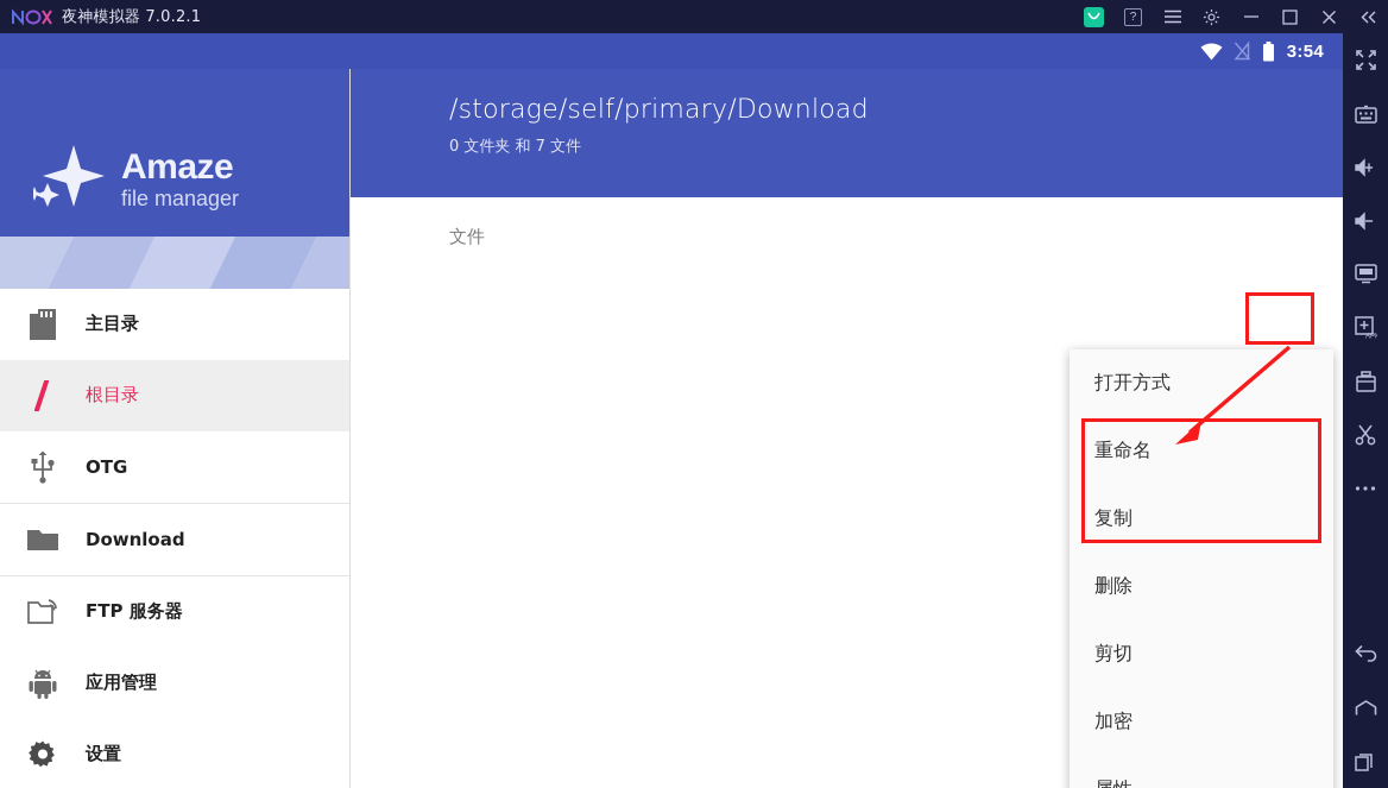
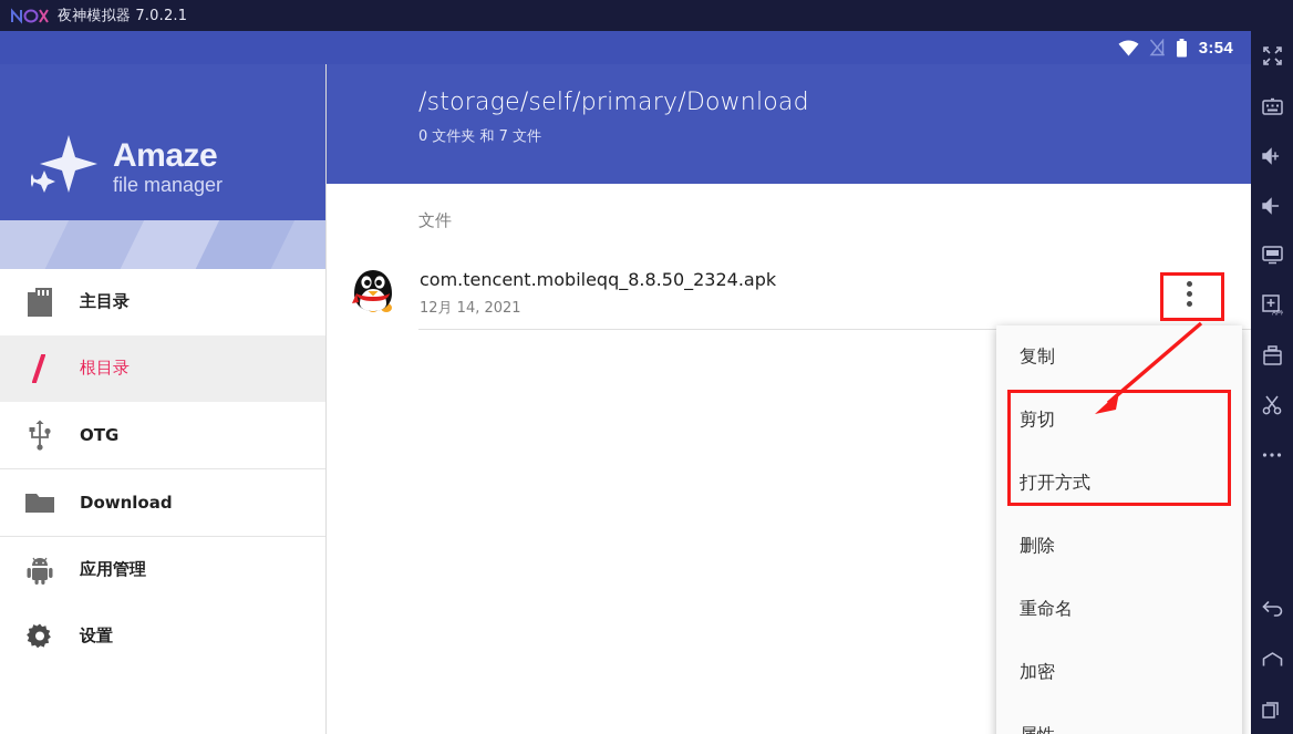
  夜神模拟器 7.0.2.1
- ?
  3:54
  Amaze
  file manager
  主目录
  根目录
  OTG
  Download
- FTP 服务器
  应用管理
  设置
  /storage/self/primary/Download
  0 文件夹 和 7 文件
  文件
+ com.tencent.mobileqq_8.8.50_2324.apk
+ 12月 14, 2021
- 打开方式
+ 复制
- 重命名
+ 剪切
- 复制
+ 打开方式
  删除
- 剪切
+ 重命名
  加密
